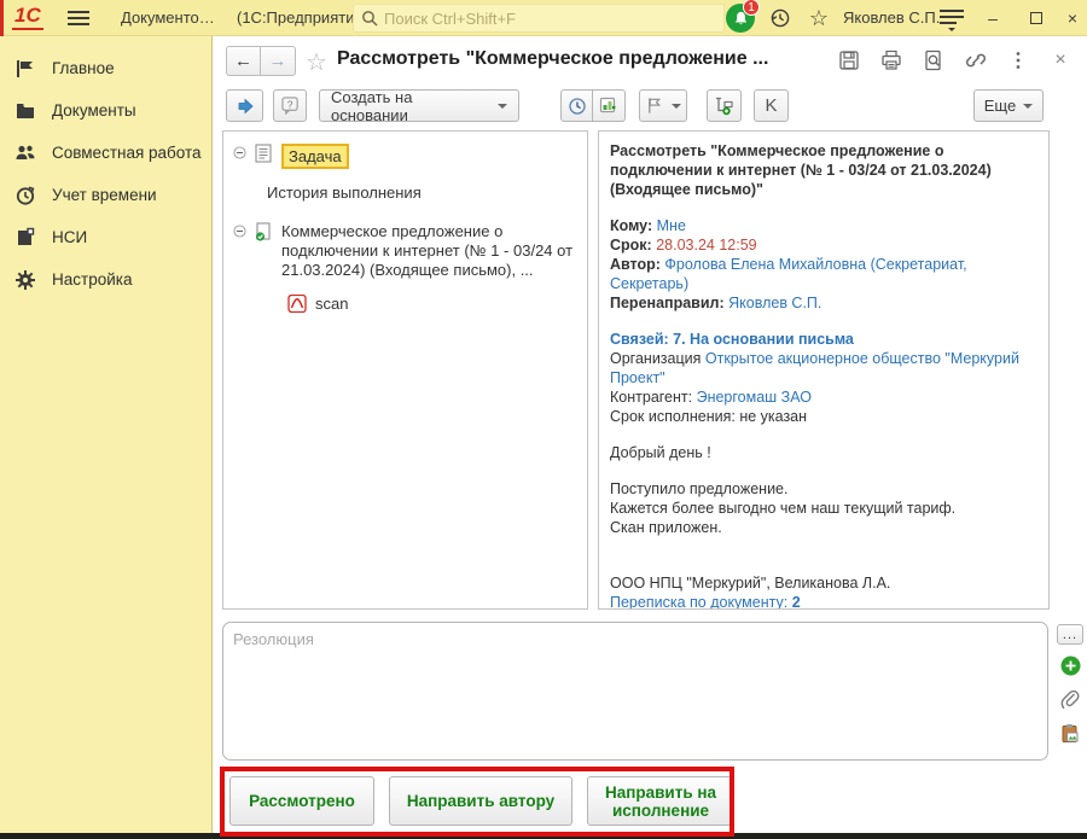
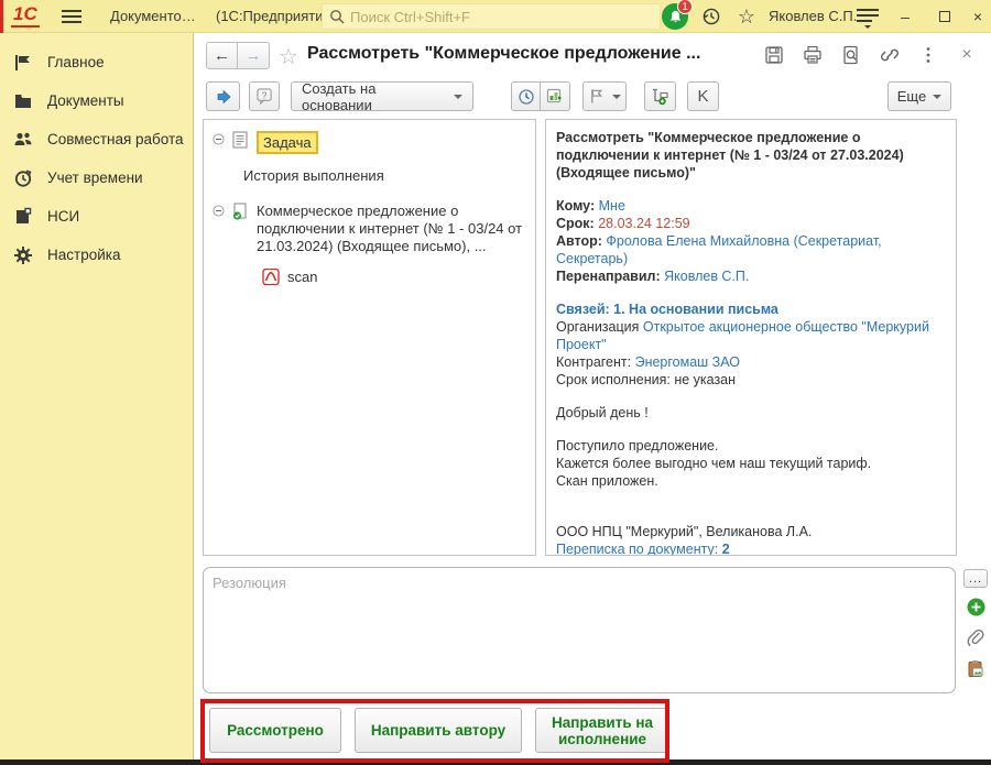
  1С
  Документо…
  (1С:Предприяти
  Поиск Ctrl+Shift+F
  1
  ☆
  Яковлев С.П.
  –
  ×
  Главное
  Документы
  Совместная работа
  Учет времени
  НСИ
  Настройка
  ←
  →
  ☆
  Рассмотреть "Коммерческое предложение ...
  ×
  ?
  Создать на основании
  K
  Еще
  Задача
  История выполнения
  Коммерческое предложение о подключении к интернет (№ 1 - 03/24 от 21.03.2024) (Входящее письмо), ...
  scan
- Рассмотреть "Коммерческое предложение о подключении к интернет (№ 1 - 03/24 от 21.03.2024) (Входящее письмо)"
+ Рассмотреть "Коммерческое предложение о подключении к интернет (№ 1 - 03/24 от 27.03.2024) (Входящее письмо)"
  Кому: Мне
  Срок: 28.03.24 12:59
  Автор: Фролова Елена Михайловна (Секретариат, Секретарь)
  Перенаправил: Яковлев С.П.
- Связей: 7. На основании письма
+ Связей: 1. На основании письма
  Организация Открытое акционерное общество "Меркурий Проект"
  Контрагент: Энергомаш ЗАО
  Срок исполнения: не указан
  Добрый день !
  Поступило предложение.
  Кажется более выгодно чем наш текущий тариф.
  Скан приложен.
  ООО НПЦ "Меркурий", Великанова Л.А.
  Переписка по документу: 2
  Резолюция
  ...
  Рассмотрено
  Направить автору
  Направить на исполнение
